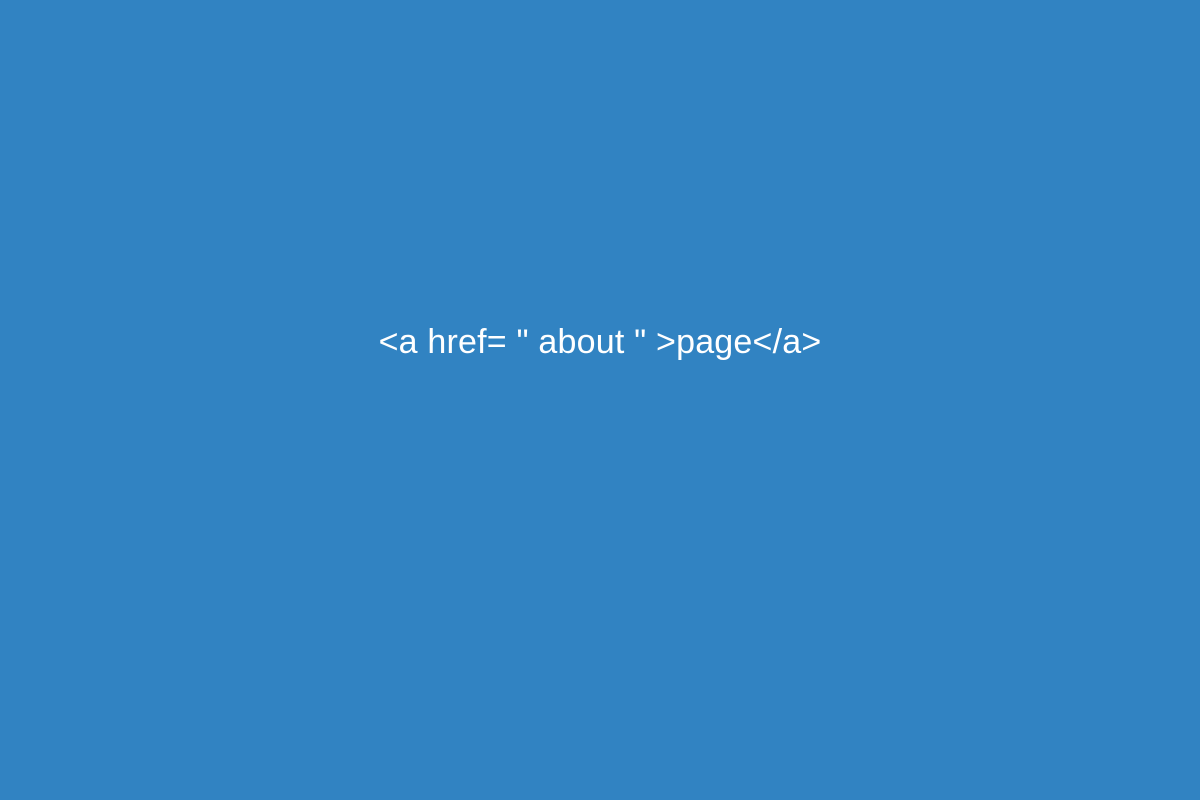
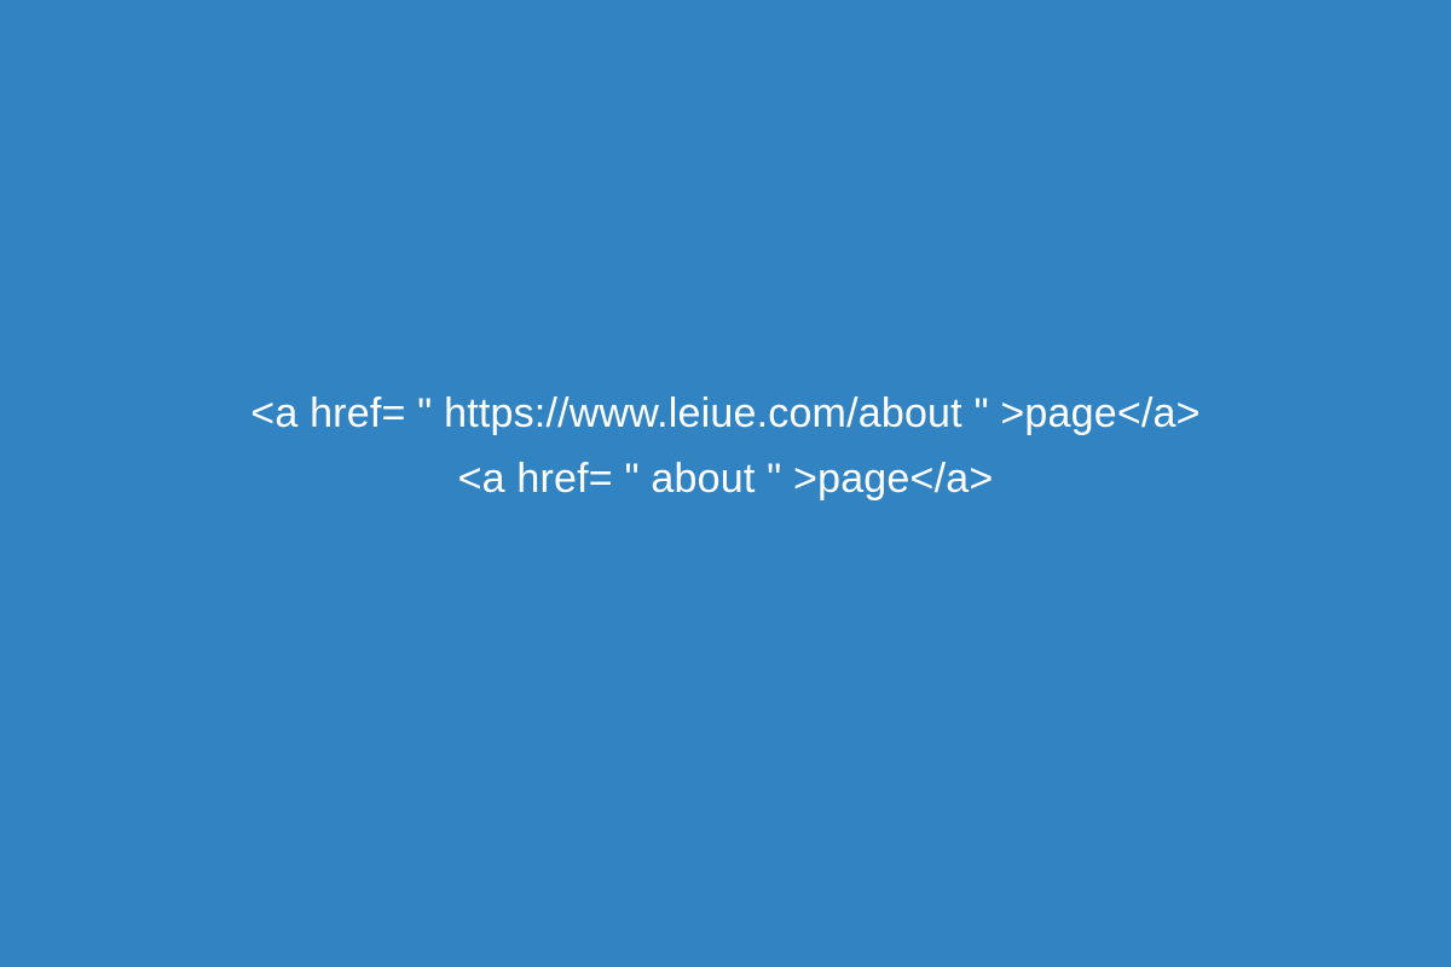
+ <a href= " https://www.leiue.com/about " >page</a>
  <a href= " about " >page</a>
